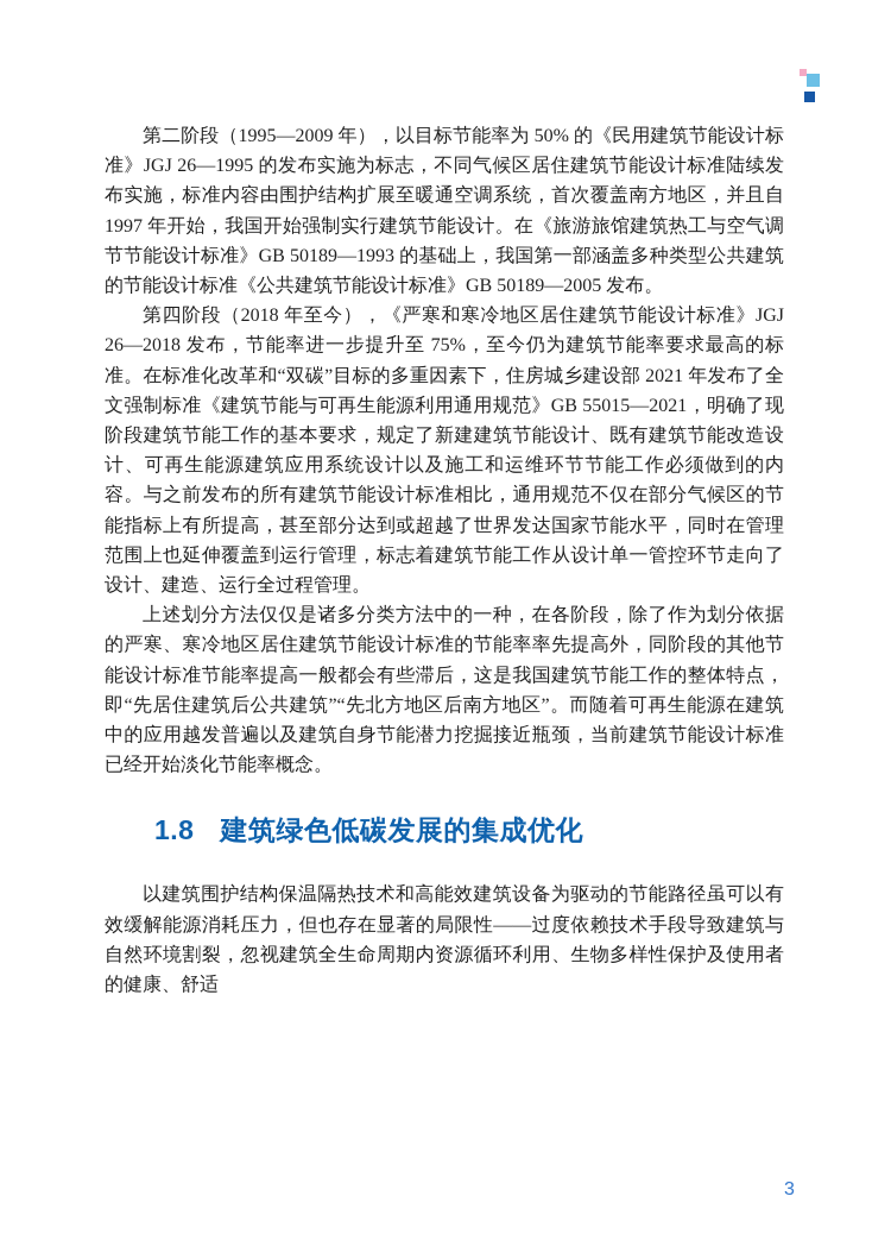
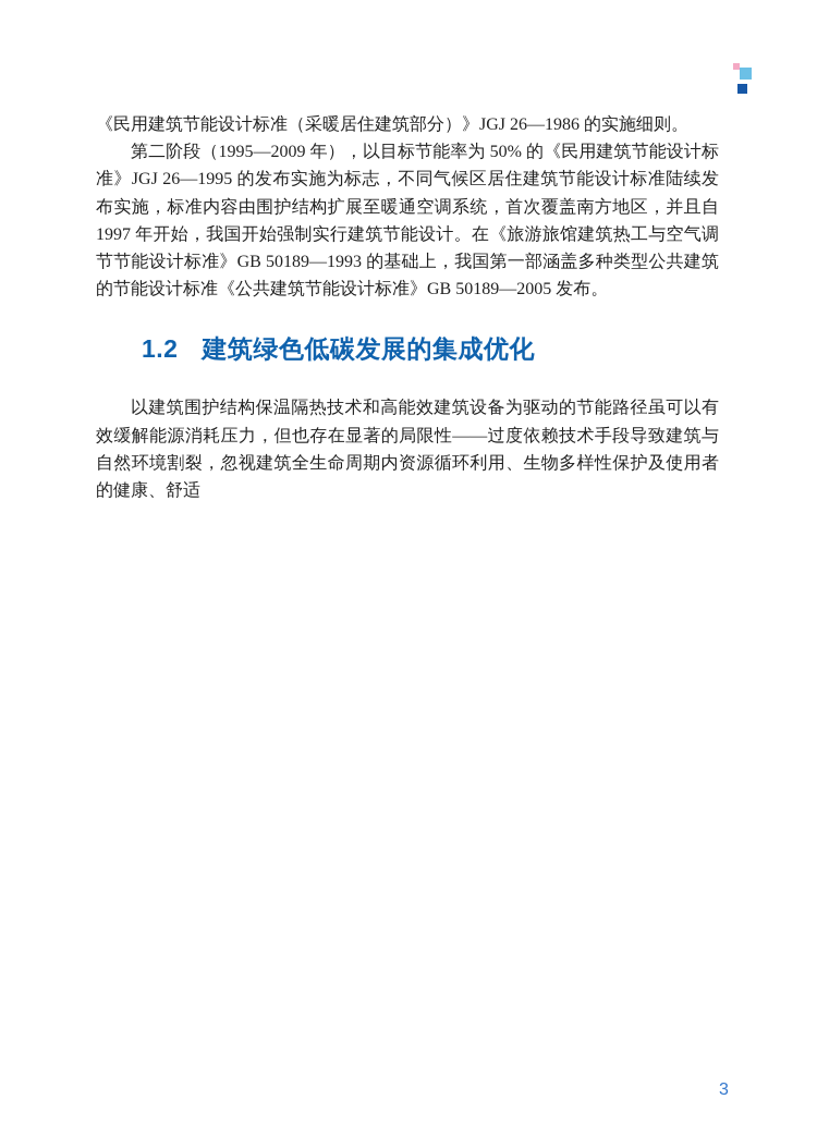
+ 《民用建筑节能设计标准（采暖居住建筑部分）》JGJ 26—1986 的实施细则。
  第二阶段（1995—2009 年），以目标节能率为 50% 的《民用建筑节能设计标准》JGJ 26—1995 的发布实施为标志，不同气候区居住建筑节能设计标准陆续发布实施，标准内容由围护结构扩展至暖通空调系统，首次覆盖南方地区，并且自 1997 年开始，我国开始强制实行建筑节能设计。在《旅游旅馆建筑热工与空气调节节能设计标准》GB 50189—1993 的基础上，我国第一部涵盖多种类型公共建筑的节能设计标准《公共建筑节能设计标准》GB 50189—2005 发布。
- 第四阶段（2018 年至今），《严寒和寒冷地区居住建筑节能设计标准》JGJ 26—2018 发布，节能率进一步提升至 75%，至今仍为建筑节能率要求最高的标准。在标准化改革和“双碳”目标的多重因素下，住房城乡建设部 2021 年发布了全文强制标准《建筑节能与可再生能源利用通用规范》GB 55015—2021，明确了现阶段建筑节能工作的基本要求，规定了新建建筑节能设计、既有建筑节能改造设计、可再生能源建筑应用系统设计以及施工和运维环节节能工作必须做到的内容。与之前发布的所有建筑节能设计标准相比，通用规范不仅在部分气候区的节能指标上有所提高，甚至部分达到或超越了世界发达国家节能水平，同时在管理范围上也延伸覆盖到运行管理，标志着建筑节能工作从设计单一管控环节走向了设计、建造、运行全过程管理。
- 上述划分方法仅仅是诸多分类方法中的一种，在各阶段，除了作为划分依据的严寒、寒冷地区居住建筑节能设计标准的节能率率先提高外，同阶段的其他节能设计标准节能率提高一般都会有些滞后，这是我国建筑节能工作的整体特点，即“先居住建筑后公共建筑”“先北方地区后南方地区”。而随着可再生能源在建筑中的应用越发普遍以及建筑自身节能潜力挖掘接近瓶颈，当前建筑节能设计标准已经开始淡化节能率概念。
- 1.8 建筑绿色低碳发展的集成优化
+ 1.2 建筑绿色低碳发展的集成优化
  以建筑围护结构保温隔热技术和高能效建筑设备为驱动的节能路径虽可以有效缓解能源消耗压力，但也存在显著的局限性——过度依赖技术手段导致建筑与自然环境割裂，忽视建筑全生命周期内资源循环利用、生物多样性保护及使用者的健康、舒适
  3
